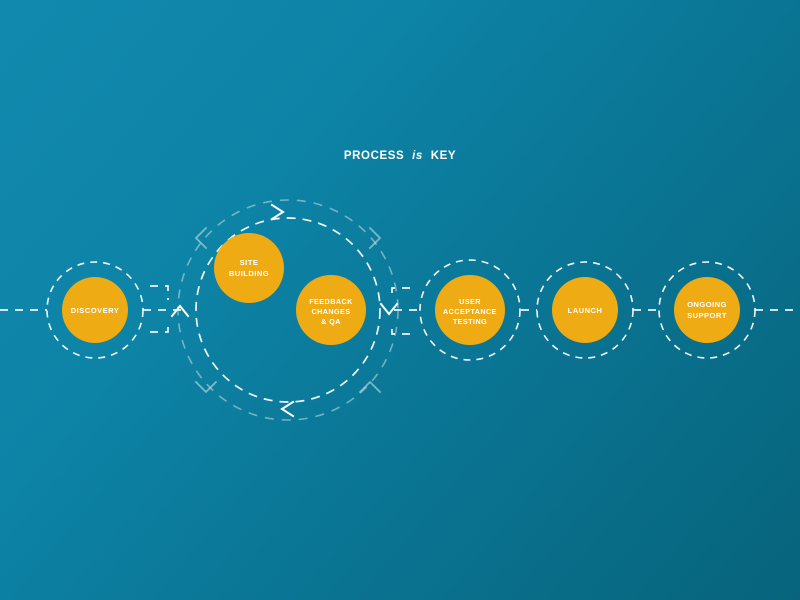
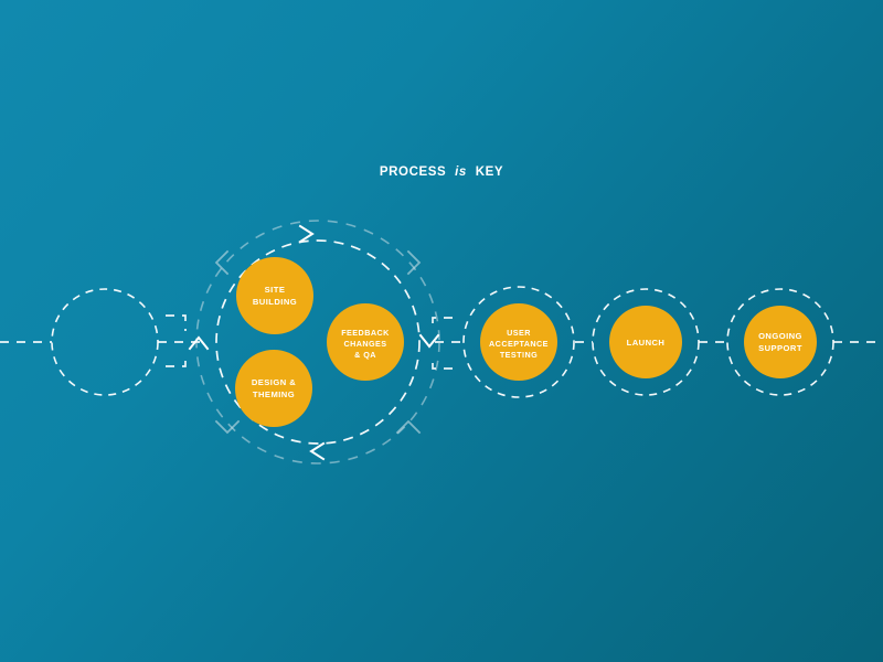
- DISCOVERY
  SITE
  BUILDING
+ DESIGN &
+ THEMING
  FEEDBACK
  CHANGES
  & QA
  USER
  ACCEPTANCE
  TESTING
  LAUNCH
  ONGOING
  SUPPORT
  PROCESS is KEY
